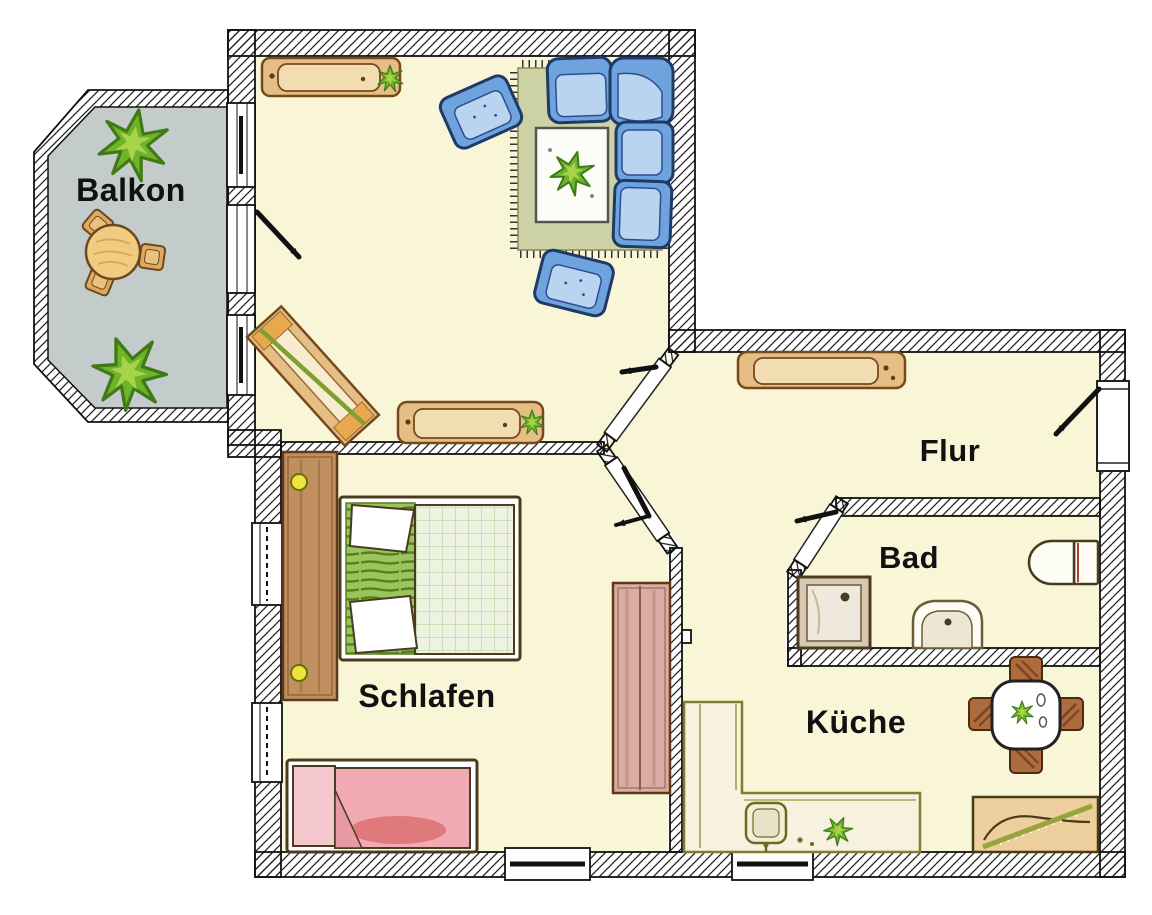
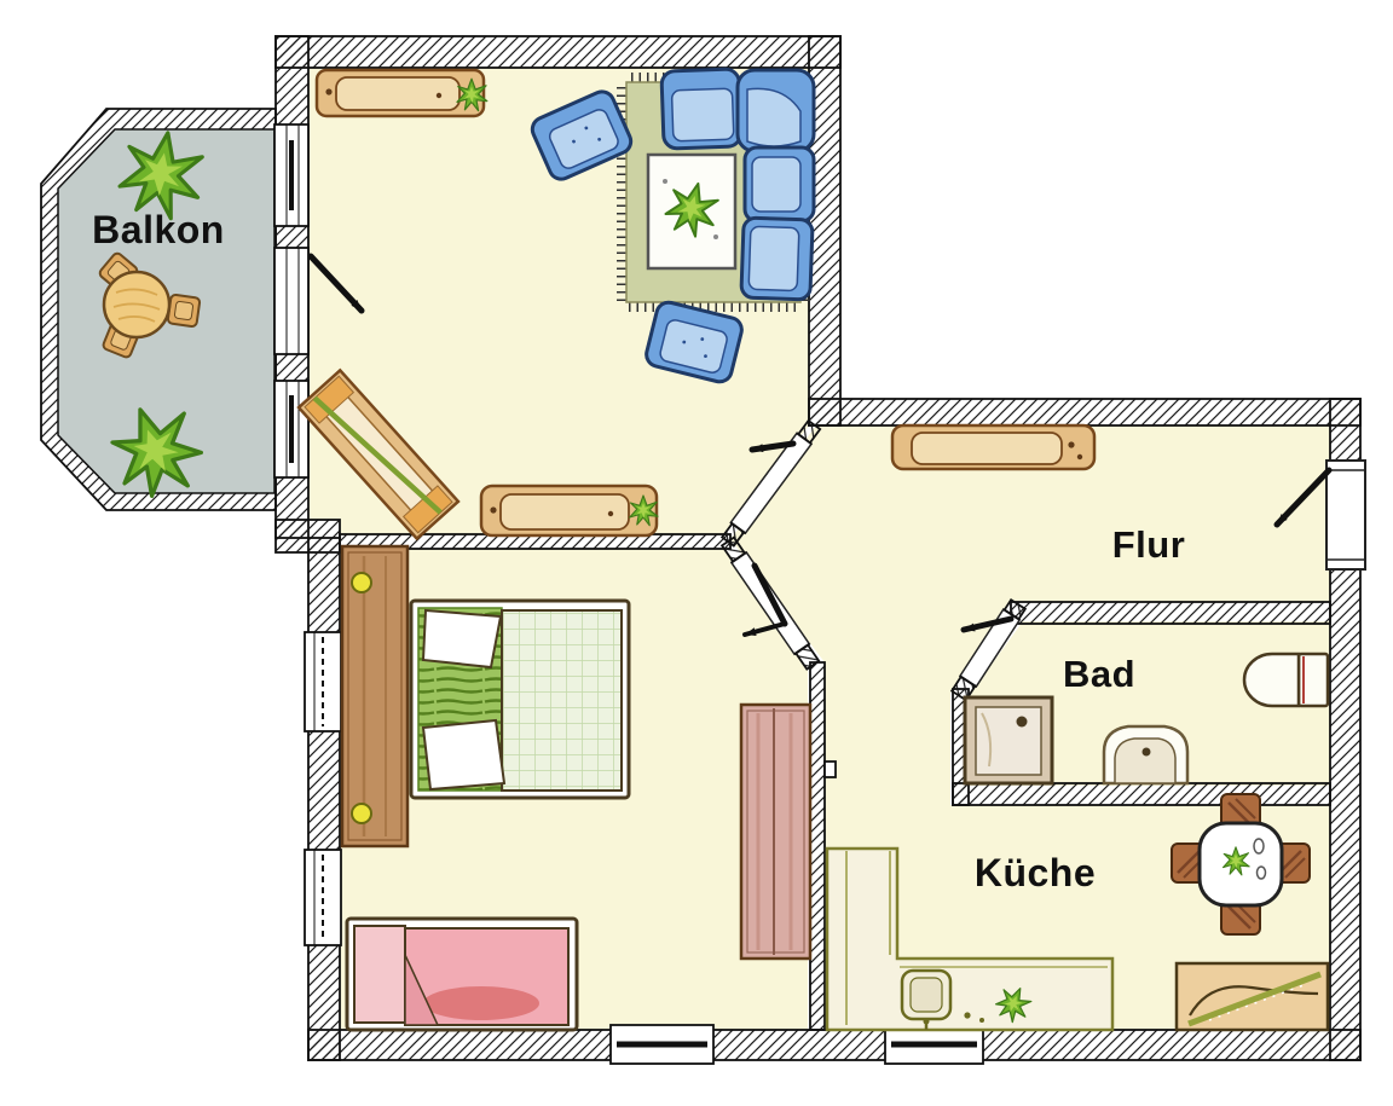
  Balkon
  Flur
  Bad
- Schlafen
  Küche
